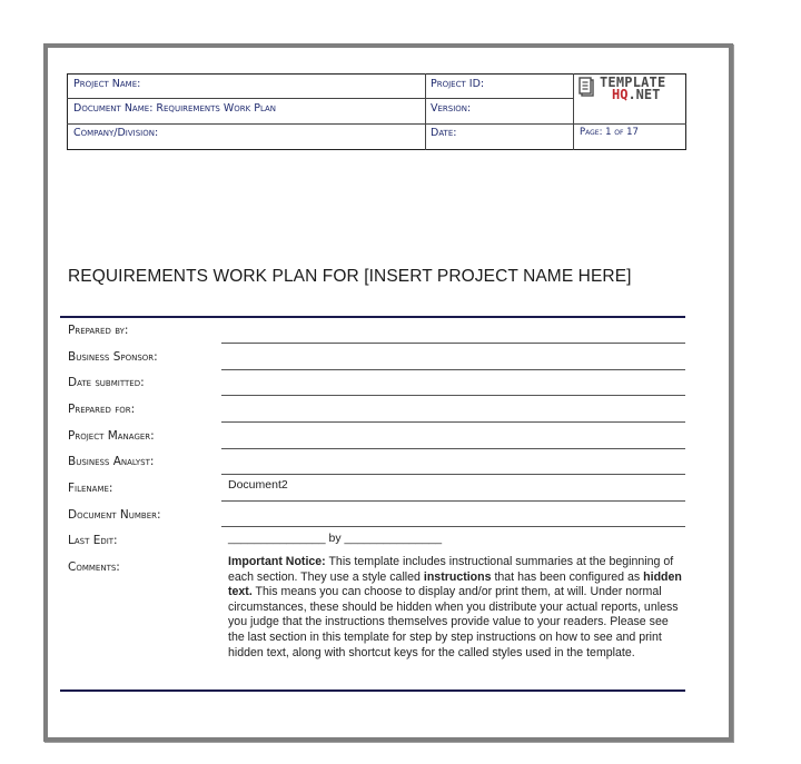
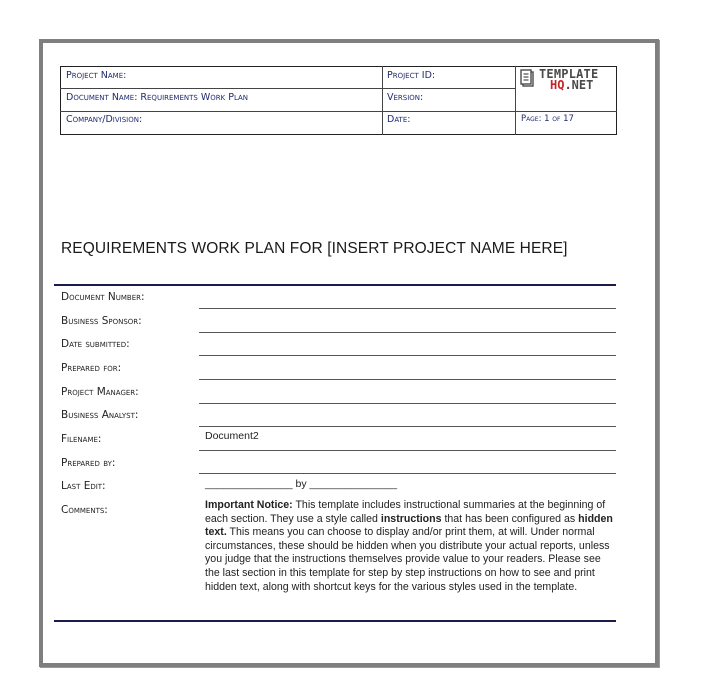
  Project Name:
  Document Name: Requirements Work Plan
  Company/Division:
  Project ID:
  Version:
  Date:
  Page: 1 of 17
  TEMPLATE
  HQ.NET
  REQUIREMENTS WORK PLAN FOR [INSERT PROJECT NAME HERE]
- Prepared by:
+ Document Number:
  Business Sponsor:
  Date submitted:
  Prepared for:
  Project Manager:
  Business Analyst:
  Filename:
- Document Number:
+ Prepared by:
  Last Edit:
  Comments:
  Document2
  _______________ by _______________
- Important Notice: This template includes instructional summaries at the beginning of each section. They use a style called instructions that has been configured as hidden text. This means you can choose to display and/or print them, at will. Under normal circumstances, these should be hidden when you distribute your actual reports, unless you judge that the instructions themselves provide value to your readers. Please see the last section in this template for step by step instructions on how to see and print hidden text, along with shortcut keys for the called styles used in the template.
+ Important Notice: This template includes instructional summaries at the beginning of each section. They use a style called instructions that has been configured as hidden text. This means you can choose to display and/or print them, at will. Under normal circumstances, these should be hidden when you distribute your actual reports, unless you judge that the instructions themselves provide value to your readers. Please see the last section in this template for step by step instructions on how to see and print hidden text, along with shortcut keys for the various styles used in the template.
